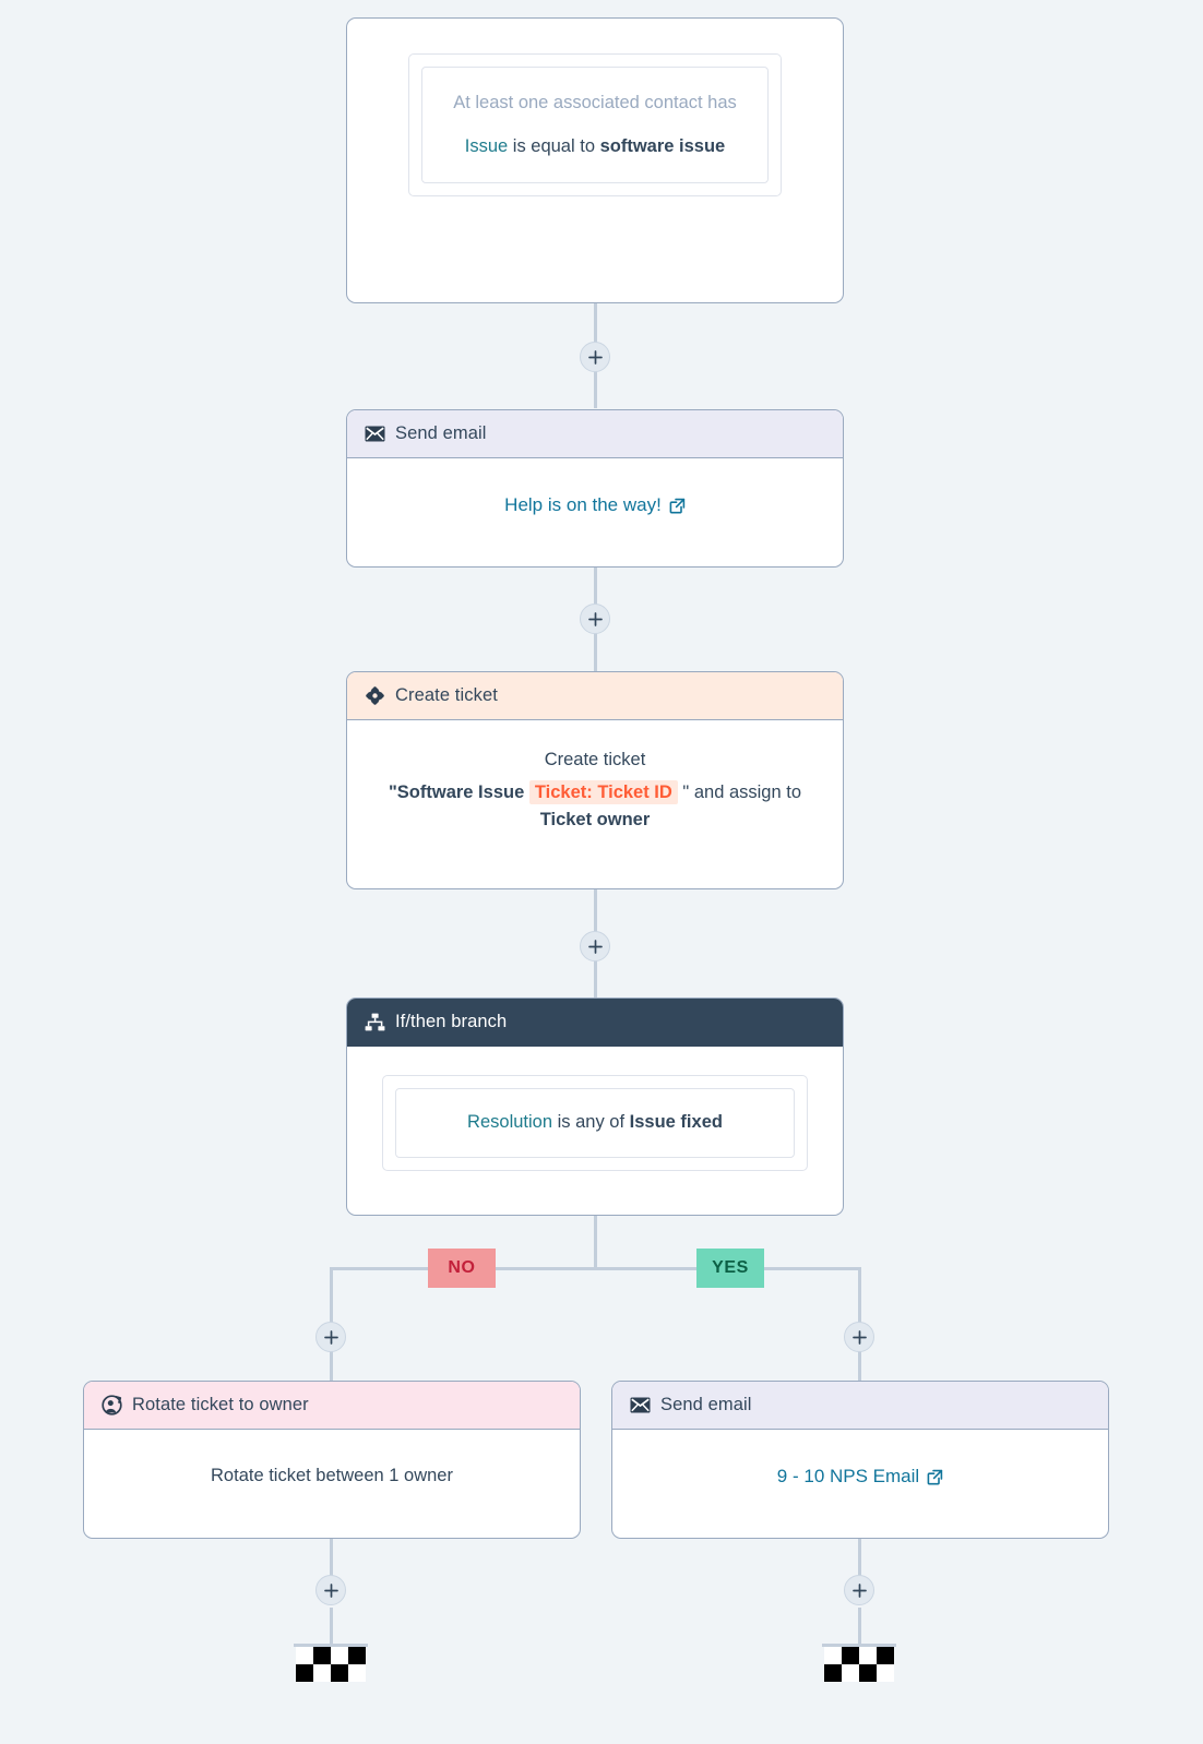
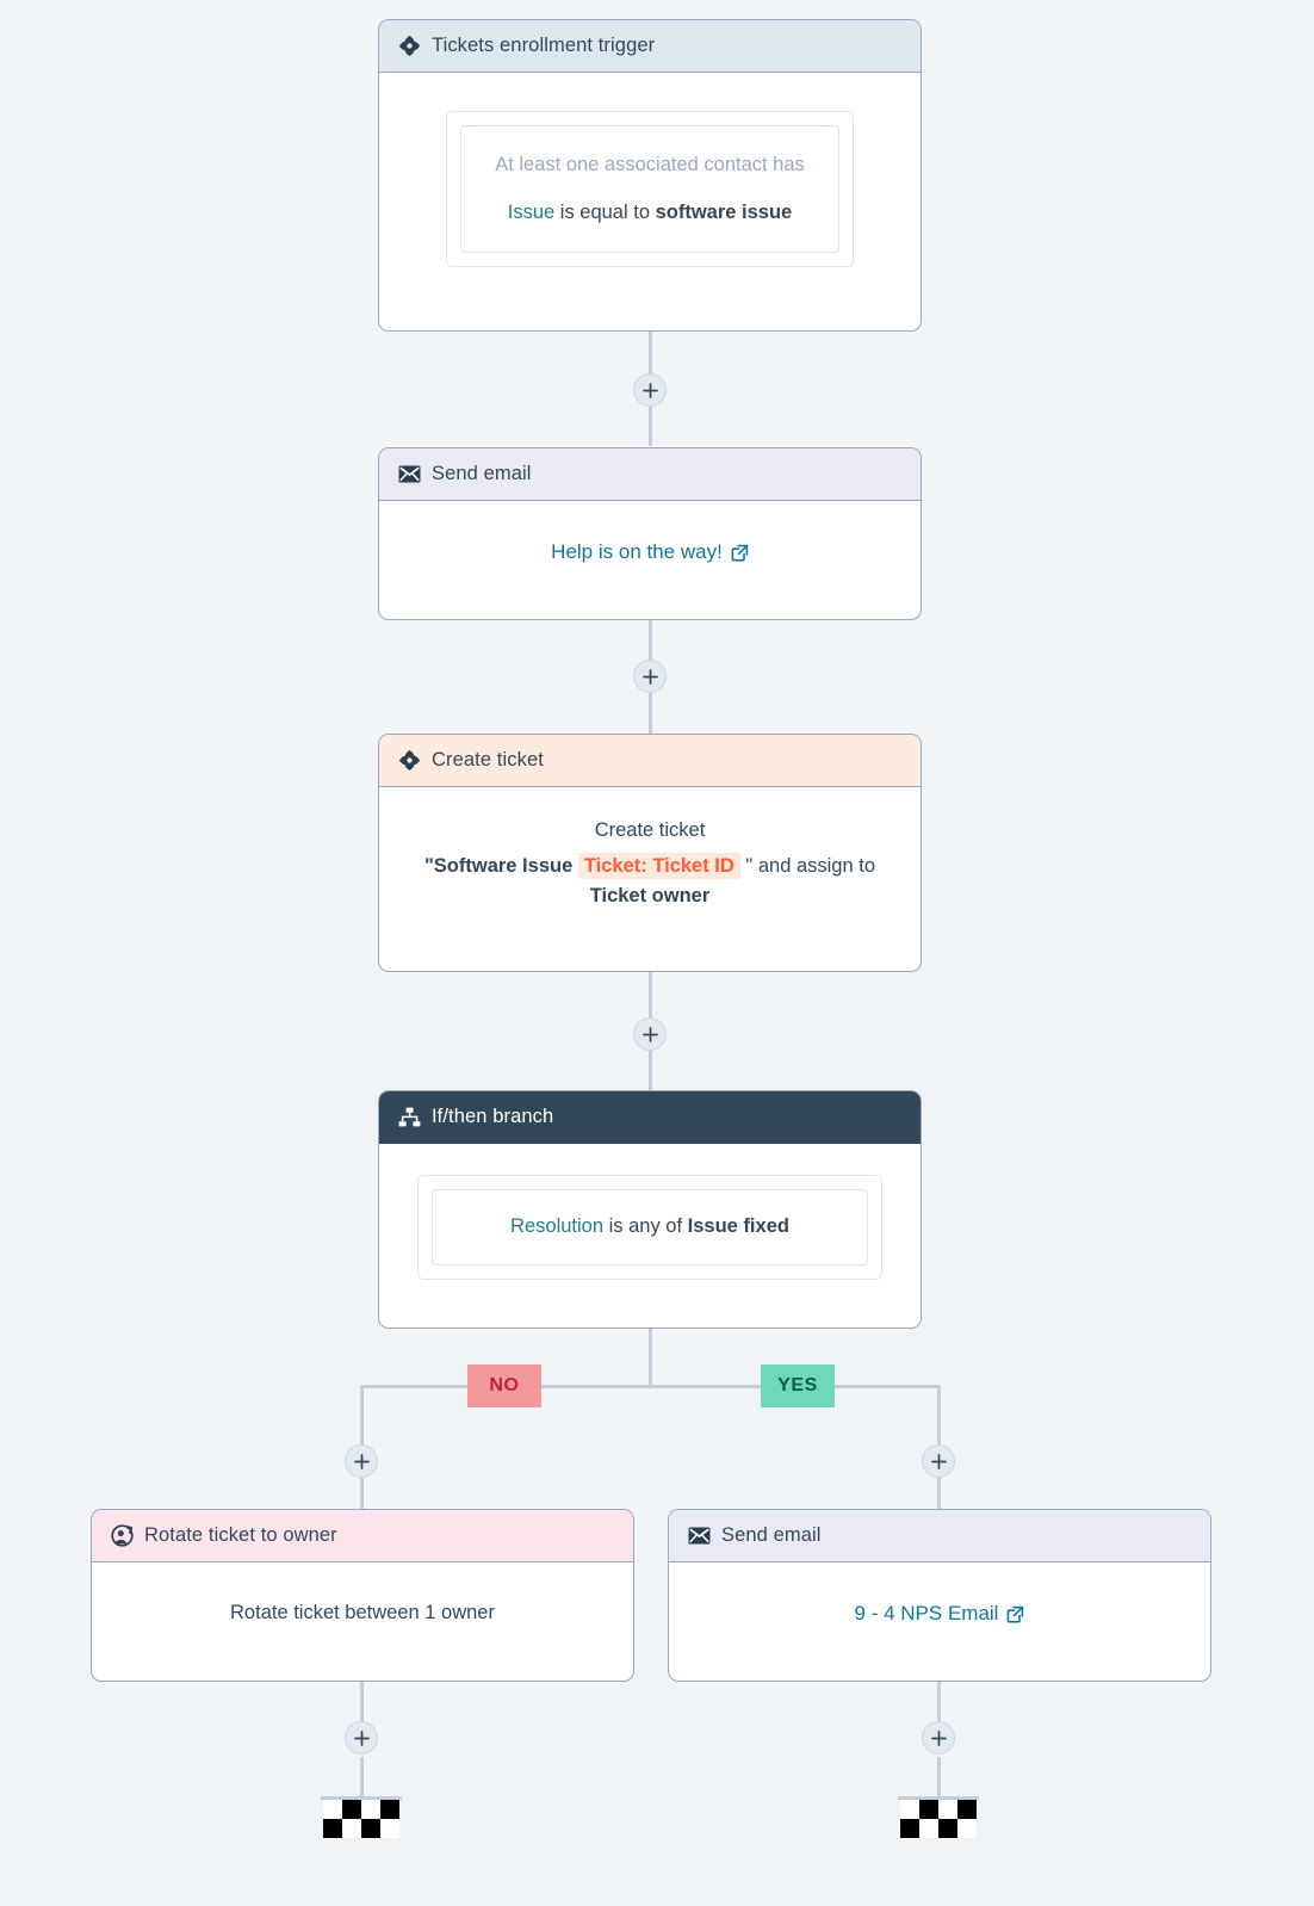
+ Tickets enrollment trigger
  At least one associated contact has
  Issue is equal to software issue
  Send email
  Help is on the way!
  Create ticket
  Create ticket
  "Software Issue Ticket: Ticket ID " and assign to Ticket owner
  If/then branch
  Resolution is any of Issue fixed
  NO
  YES
  Rotate ticket to owner
  Rotate ticket between 1 owner
  Send email
- 9 - 10 NPS Email
+ 9 - 4 NPS Email
